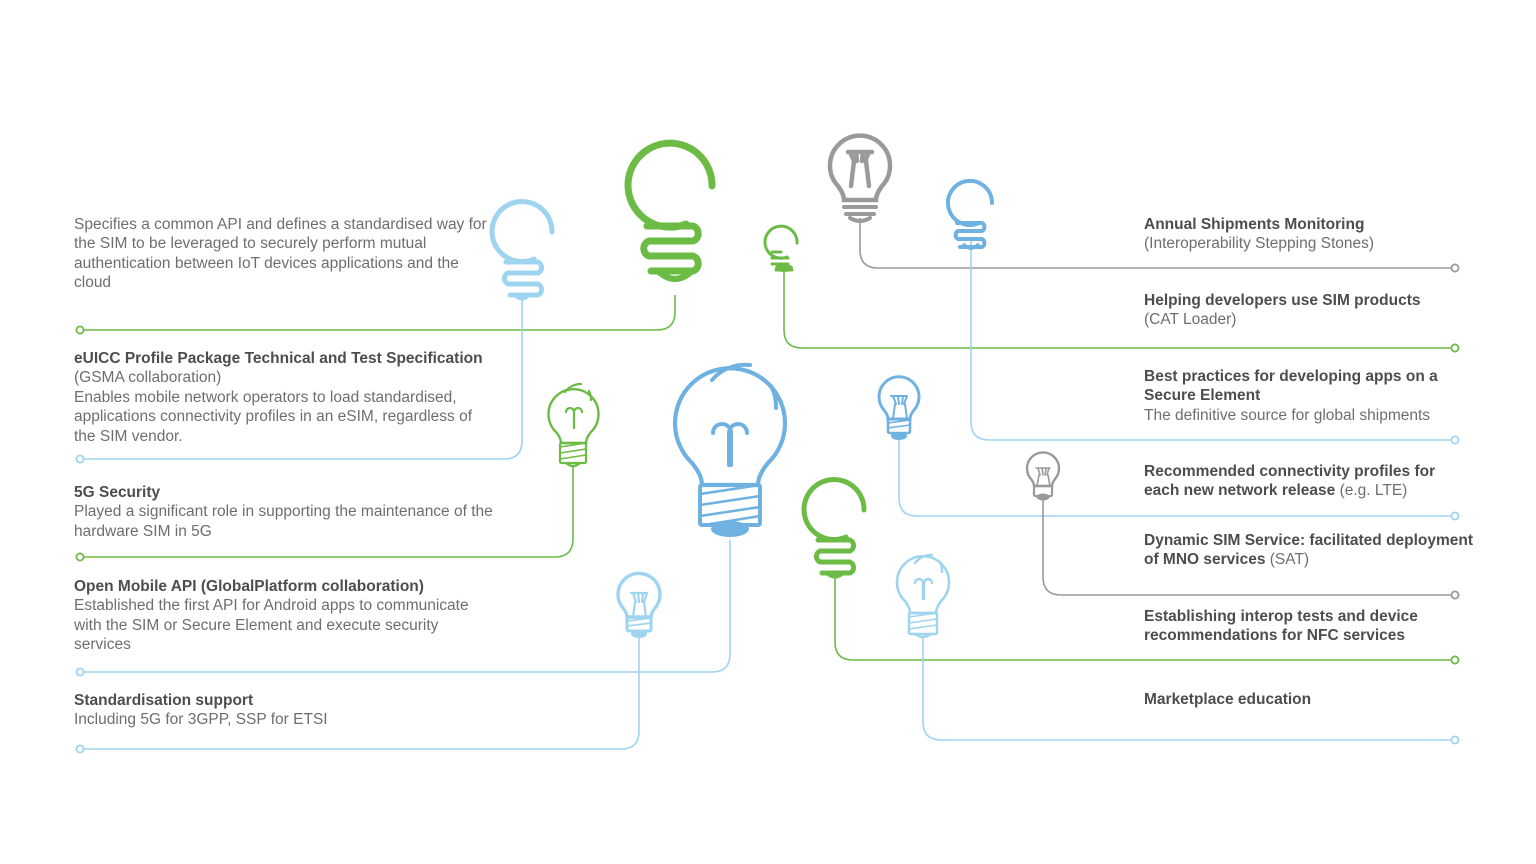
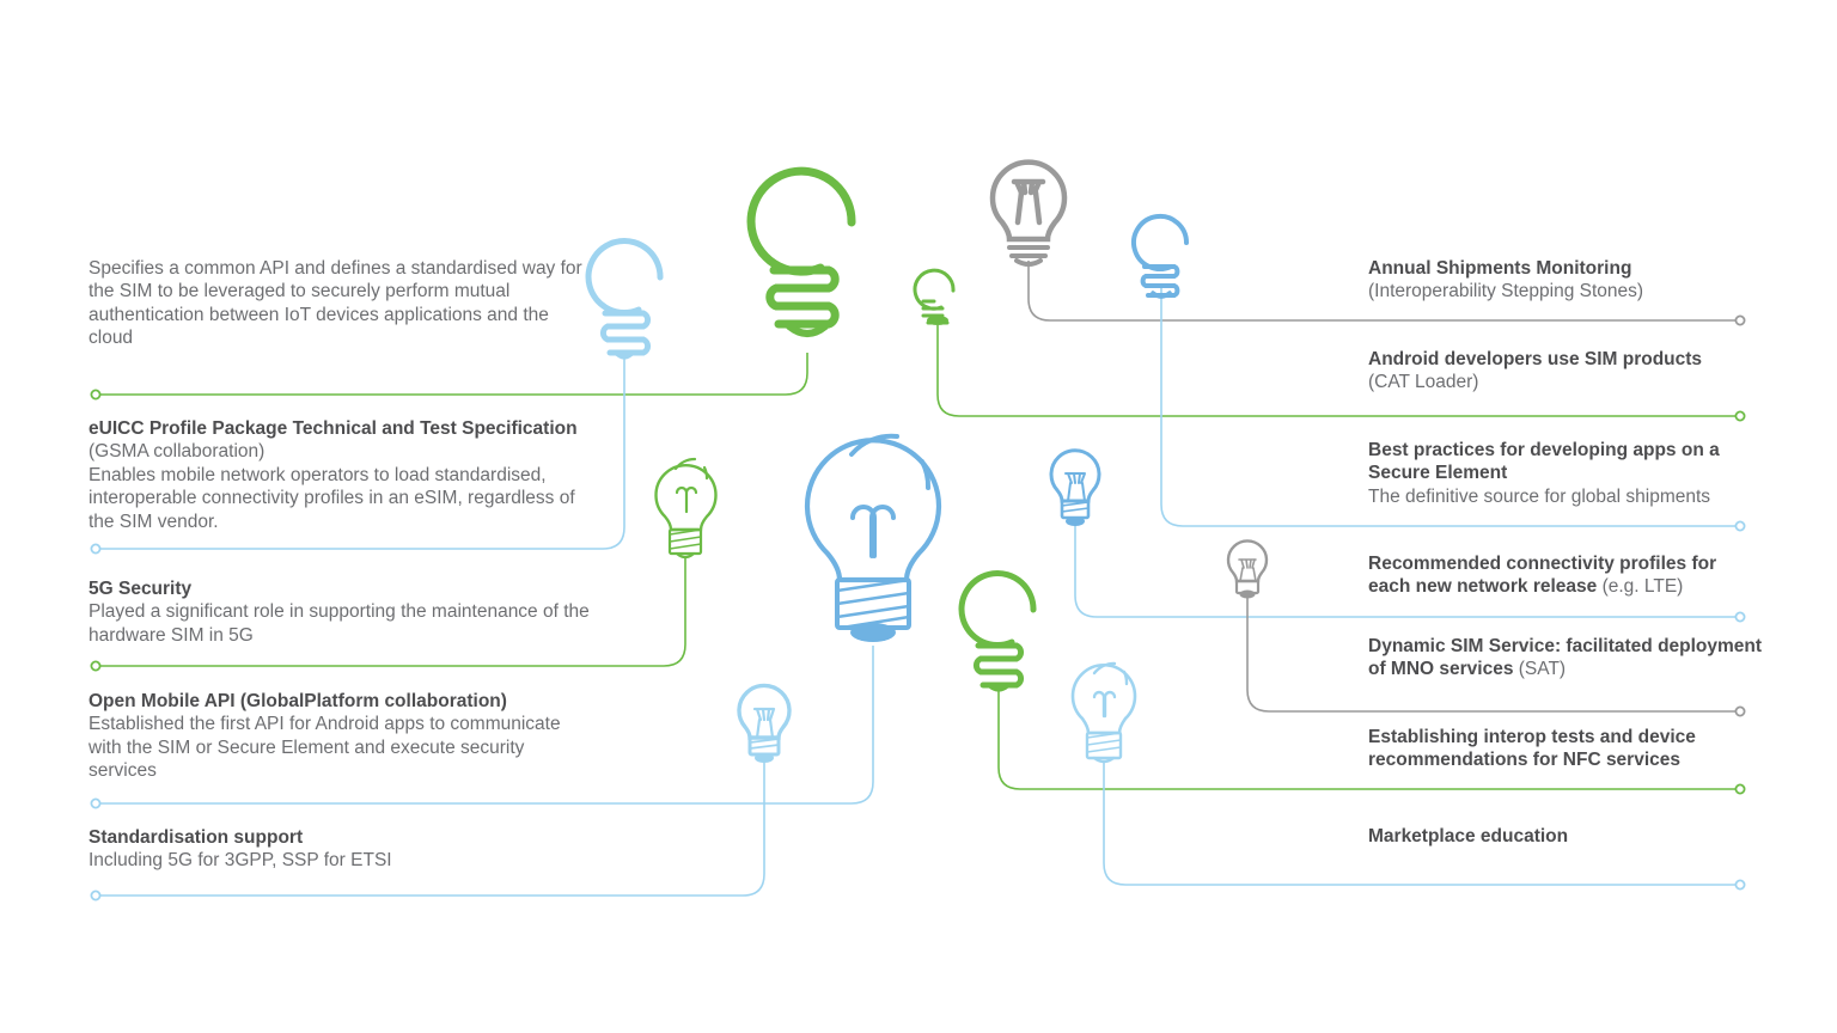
  Specifies a common API and defines a standardised way for the SIM to be leveraged to securely perform mutual authentication between IoT devices applications and the cloud
  eUICC Profile Package Technical and Test Specification (GSMA collaboration)
- Enables mobile network operators to load standardised, applications connectivity profiles in an eSIM, regardless of the SIM vendor.
+ Enables mobile network operators to load standardised, interoperable connectivity profiles in an eSIM, regardless of the SIM vendor.
  5G Security
  Played a significant role in supporting the maintenance of the hardware SIM in 5G
  Open Mobile API (GlobalPlatform collaboration)
  Established the first API for Android apps to communicate with the SIM or Secure Element and execute security services
  Standardisation support
  Including 5G for 3GPP, SSP for ETSI
  Annual Shipments Monitoring
  (Interoperability Stepping Stones)
- Helping developers use SIM products
+ Android developers use SIM products
  (CAT Loader)
  Best practices for developing apps on a Secure Element
  The definitive source for global shipments
  Recommended connectivity profiles for each new network release (e.g. LTE)
  Dynamic SIM Service: facilitated deployment of MNO services (SAT)
  Establishing interop tests and device recommendations for NFC services
  Marketplace education
